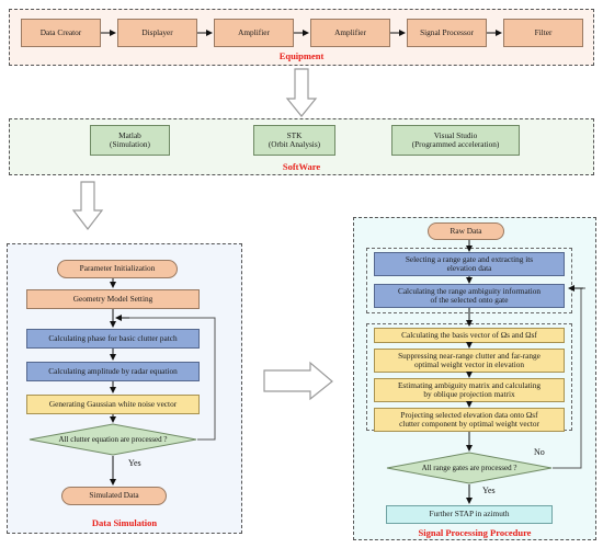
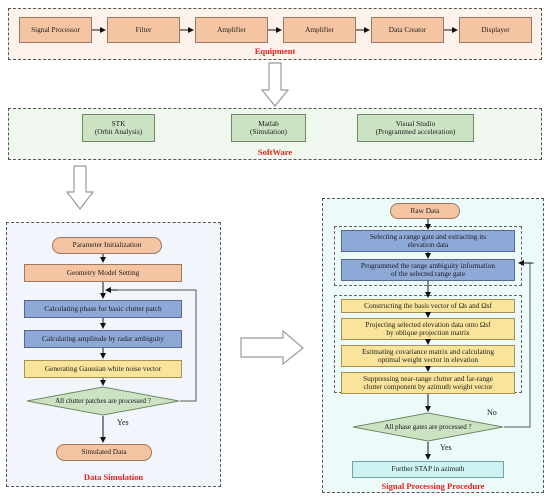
- Data Creator
+ Signal Processor
- Displayer
+ Filter
  Amplifier
  Amplifier
- Signal Processor
+ Data Creator
- Filter
+ Displayer
  Equipment
- Matlab
+ STK
- (Simulation)
+ (Orbit Analysis)
- STK
+ Matlab
- (Orbit Analysis)
+ (Simulation)
  Visual Studio
  (Programmed acceleration)
  SoftWare
  Parameter Initialization
  Geometry Model Setting
  Calculating phase for basic clutter patch
- Calculating amplitude by radar equation
+ Calculating amplitude by radar ambiguity
  Generating Gaussian white noise vector
- All clutter equation are processed ?
+ All clutter patches are processed ?
  Yes
  Simulated Data
  Data Simulation
  Raw Data
  Selecting a range gate and extracting its
  elevation data
- Calculating the range ambiguity information
+ Programmed the range ambiguity information
- of the selected onto gate
+ of the selected range gate
- Calculating the basis vector of Ωs and Ωsf
+ Constructing the basis vector of Ωs and Ωsf
- Suppressing near-range clutter and far-range
+ Projecting selected elevation data onto Ωsf
- optimal weight vector in elevation
+ by oblique projection matrix
- Estimating ambiguity matrix and calculating
+ Estimating covariance matrix and calculating
- by oblique projection matrix
+ optimal weight vector in elevation
- Projecting selected elevation data onto Ωsf
+ Suppressing near-range clutter and far-range
- clutter component by optimal weight vector
+ clutter component by azimuth weight vector
- All range gates are processed ?
+ All phase gates are processed ?
  No
  Yes
  Further STAP in azimuth
  Signal Processing Procedure
